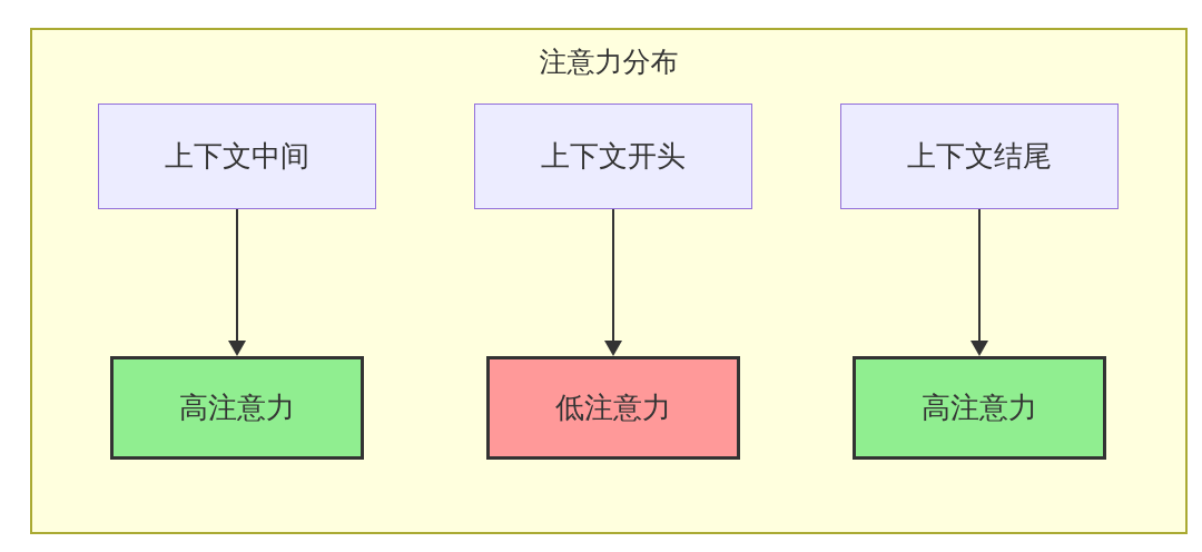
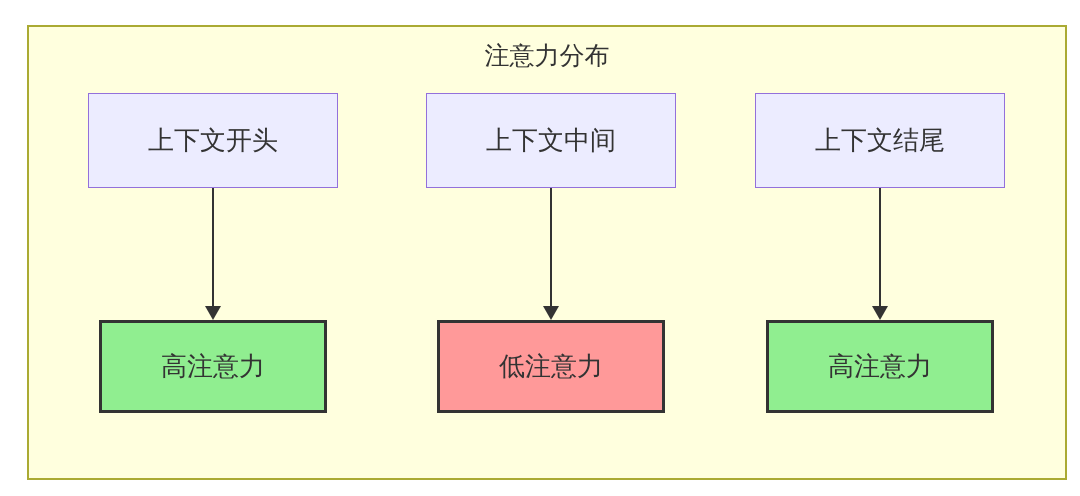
  注意力分布
- 上下文中间
+ 上下文开头
  高注意力
- 上下文开头
+ 上下文中间
  低注意力
  上下文结尾
  高注意力
